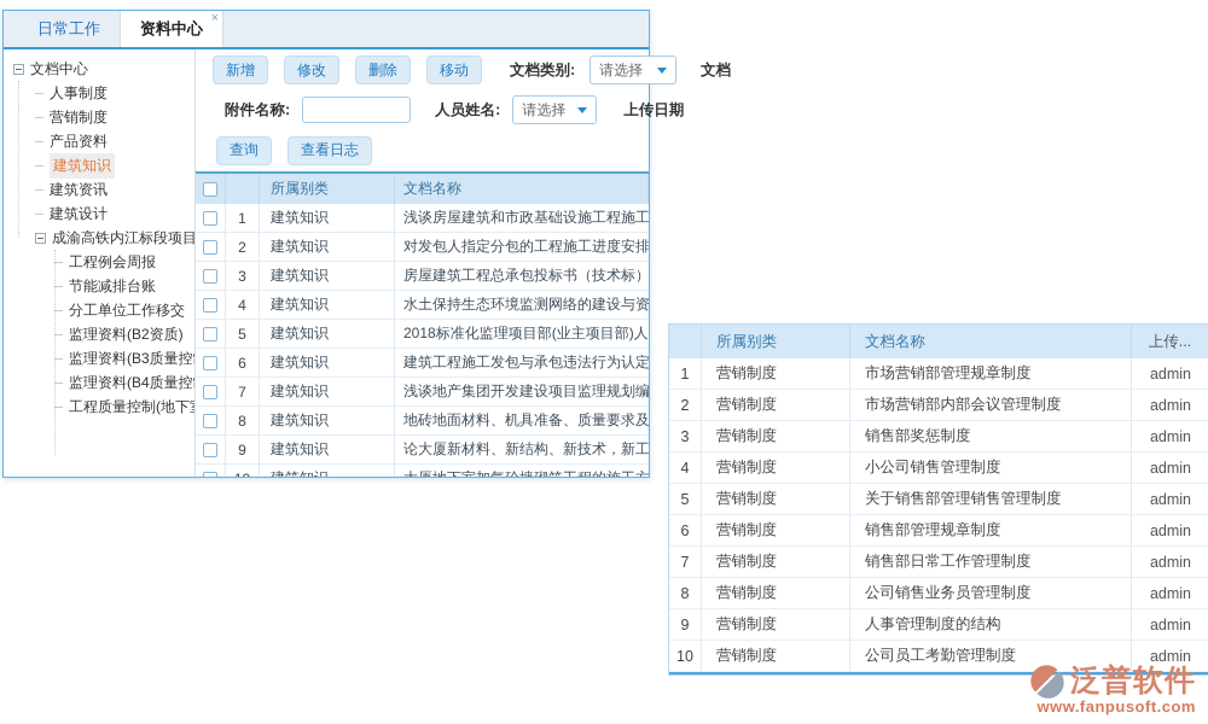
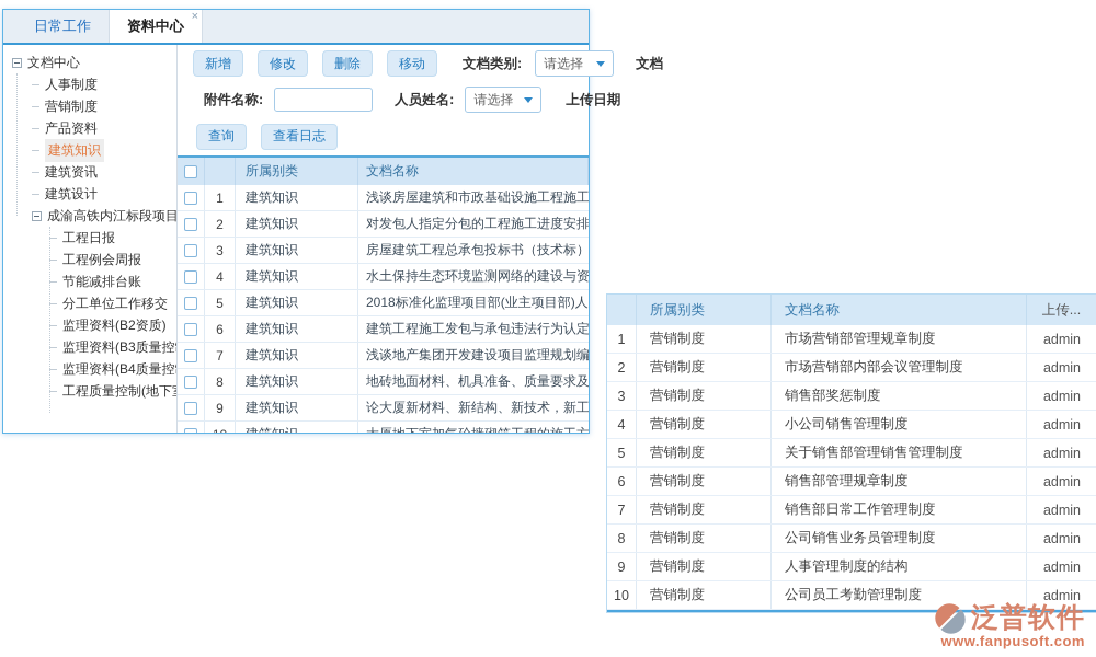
  日常工作
  资料中心
  ×
  文档中心
  人事制度
  营销制度
  产品资料
  建筑知识
  建筑资讯
  建筑设计
  成渝高铁内江标段项目
+ 工程日报
  工程例会周报
  节能减排台账
  分工单位工作移交
  监理资料(B2资质)
  监理资料(B3质量控
  监理资料(B4质量控
  工程质量控制(地下
  新增
  修改
  删除
  移动
  文档类别:
  请选择
  文档
  附件名称:
  人员姓名:
  请选择
  上传日期
  查询
  查看日志
  所属别类
  文档名称
  1
  建筑知识
  浅谈房屋建筑和市政基础设施工程施工
  2
  建筑知识
  对发包人指定分包的工程施工进度安排
  3
  建筑知识
  房屋建筑工程总承包投标书（技术标）
  4
  建筑知识
  水土保持生态环境监测网络的建设与资
  5
  建筑知识
  2018标准化监理项目部(业主项目部)人
  6
  建筑知识
  建筑工程施工发包与承包违法行为认定
  7
  建筑知识
  浅谈地产集团开发建设项目监理规划编
  8
  建筑知识
  地砖地面材料、机具准备、质量要求及
  9
  建筑知识
  论大厦新材料、新结构、新技术，新工
  所属别类
  文档名称
  上传...
  1
  营销制度
  市场营销部管理规章制度
  admin
  2
  营销制度
  市场营销部内部会议管理制度
  admin
  3
  营销制度
  销售部奖惩制度
  admin
  4
  营销制度
  小公司销售管理制度
  admin
  5
  营销制度
  关于销售部管理销售管理制度
  admin
  6
  营销制度
  销售部管理规章制度
  admin
  7
  营销制度
  销售部日常工作管理制度
  admin
  8
  营销制度
  公司销售业务员管理制度
  admin
  9
  营销制度
  人事管理制度的结构
  admin
  10
  营销制度
  公司员工考勤管理制度
  admin
  泛普软件
  www.fanpusoft.com
